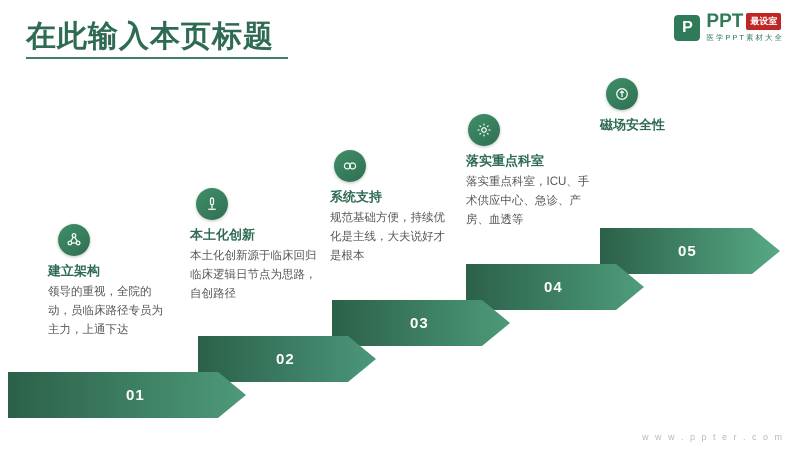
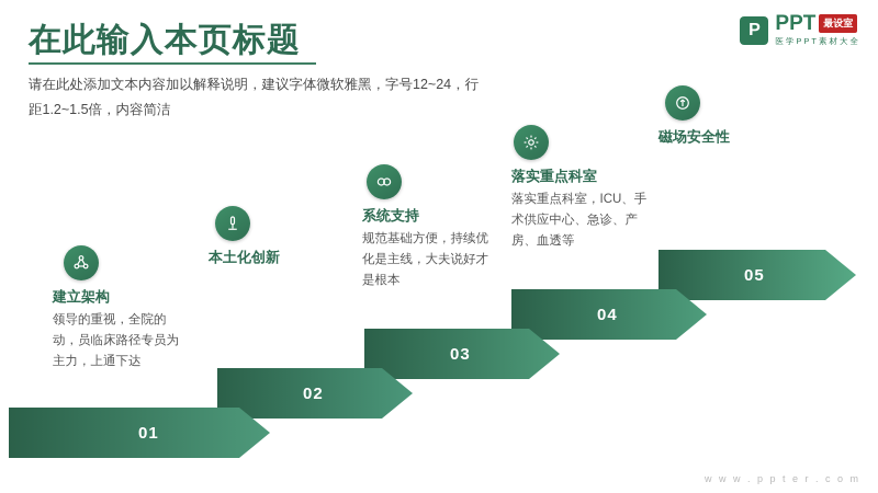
  在此输入本页标题
+ 请在此处添加文本内容加以解释说明，建议字体微软雅黑，字号12~24，行距1.2~1.5倍，内容简洁
  P
  PPT
  最设室
  医学PPT素材大全
  建立架构
  领导的重视，全院的动，员临床路径专员为主力，上通下达
  本土化创新
- 本土化创新源于临床回归临床逻辑日节点为思路，自创路径
  系统支持
  规范基础方便，持续优化是主线，大夫说好才是根本
  落实重点科室
  落实重点科室，ICU、手术供应中心、急诊、产房、血透等
  磁场安全性
  05
  04
  03
  02
  01
  w w w . p p t e r . c o m
